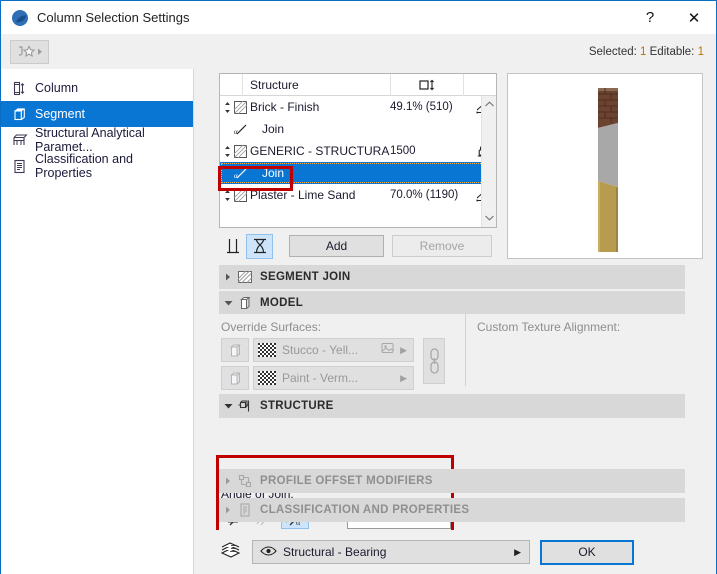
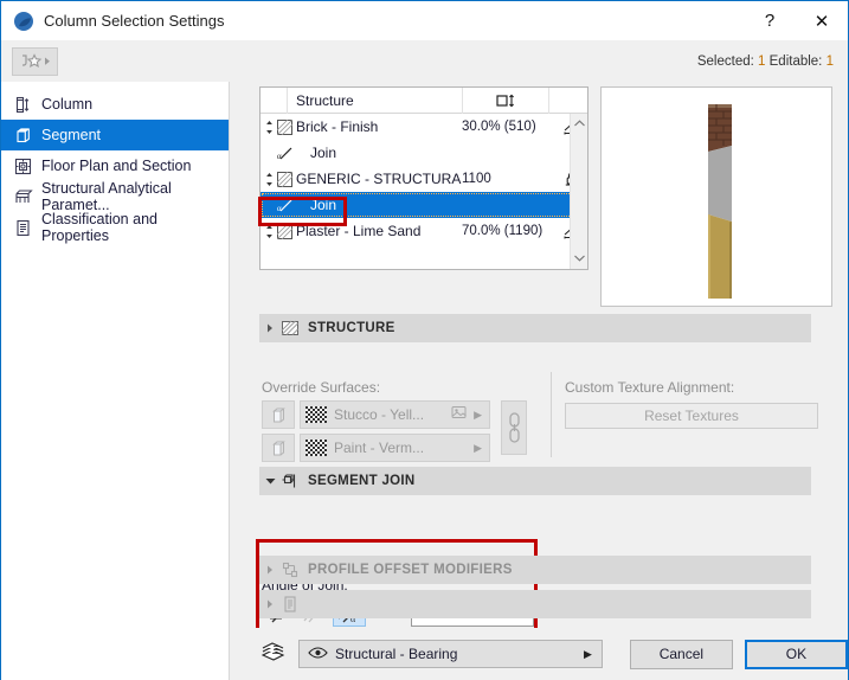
  Column Selection Settings
  ?
  ✕
  Selected: 1 Editable: 1
  Column
  Segment
+ Floor Plan and Section
  Structural Analytical Paramet...
  Classification and Properties
  Structure
  Brick - Finish
- 49.1% (510)
+ 30.0% (510)
  α
  Join
  GENERIC - STRUCTURA
- 1500
+ 1100
  α
  Join
  Plaster - Lime Sand
  70.0% (1190)
- Add
- Remove
- SEGMENT JOIN
+ STRUCTURE
- MODEL
  Override Surfaces:
  Stucco - Yell...
  ▶
  Paint - Verm...
  ▶
  Custom Texture Alignment:
+ Reset Textures
- STRUCTURE
+ SEGMENT JOIN
  Angle of Join:
  α
  PROFILE OFFSET MODIFIERS
- CLASSIFICATION AND PROPERTIES
  Structural - Bearing
  ▶
+ Cancel
  OK
